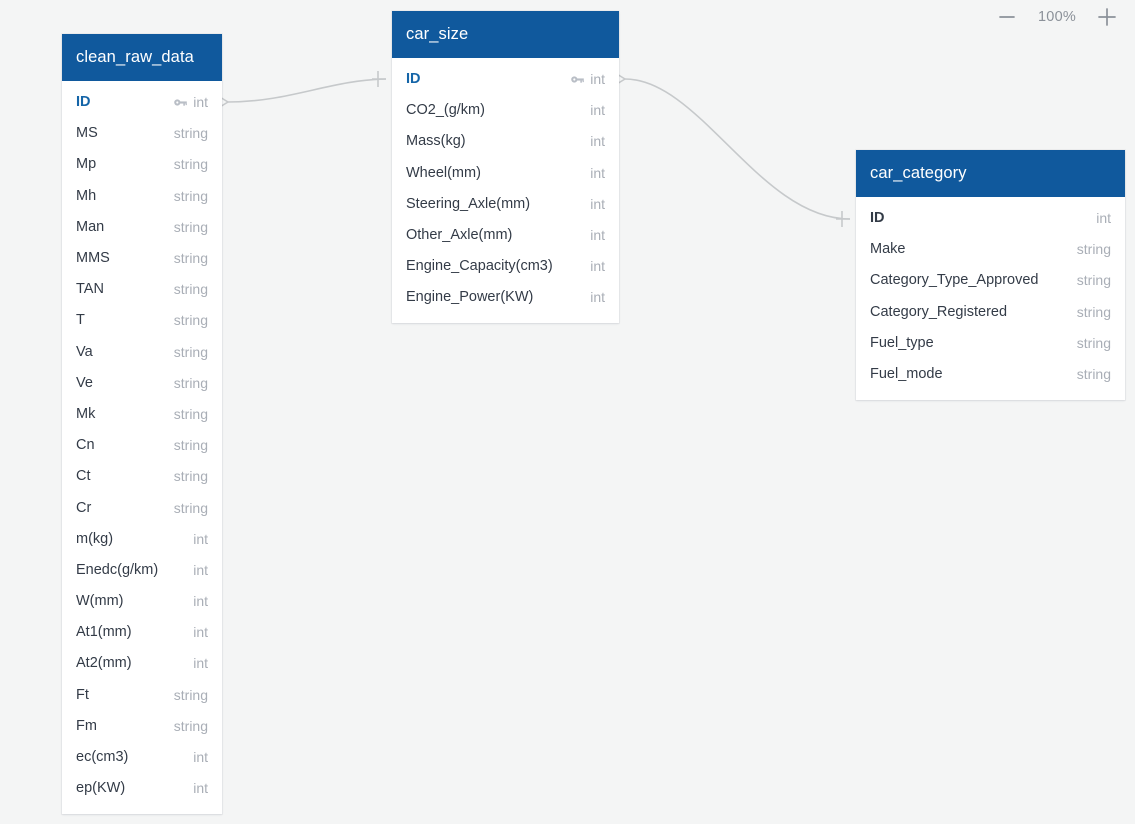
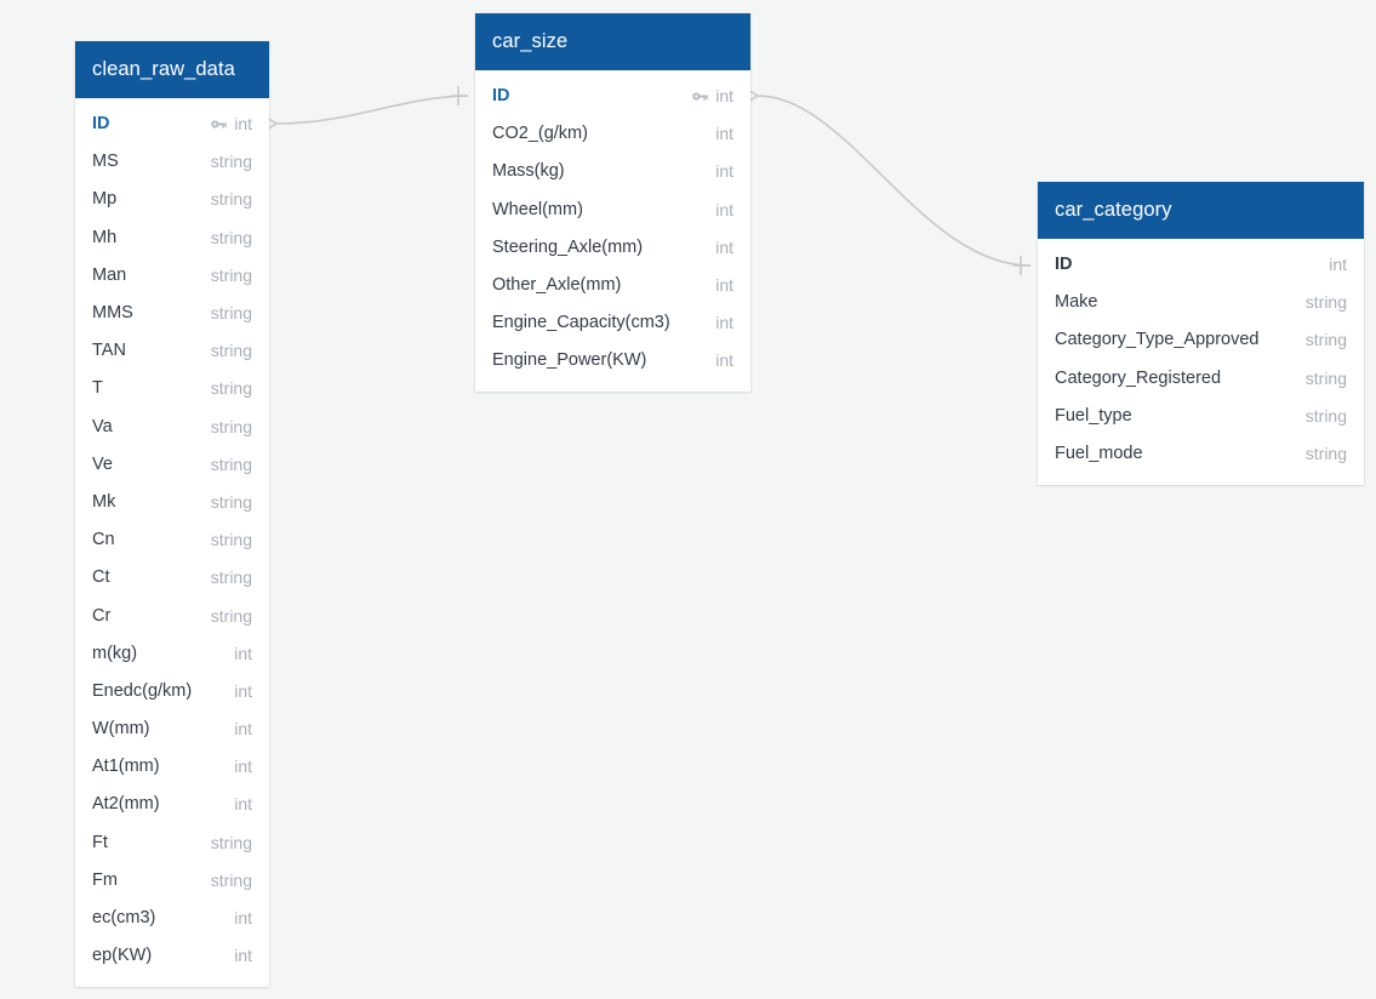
  clean_raw_data
  ID
  int
  MS
  string
  Mp
  string
  Mh
  string
  Man
  string
  MMS
  string
  TAN
  string
  T
  string
  Va
  string
  Ve
  string
  Mk
  string
  Cn
  string
  Ct
  string
  Cr
  string
  m(kg)
  int
  Enedc(g/km)
  int
  W(mm)
  int
  At1(mm)
  int
  At2(mm)
  int
  Ft
  string
  Fm
  string
  ec(cm3)
  int
  ep(KW)
  int
  car_size
  ID
  int
  CO2_(g/km)
  int
  Mass(kg)
  int
  Wheel(mm)
  int
  Steering_Axle(mm)
  int
  Other_Axle(mm)
  int
  Engine_Capacity(cm3)
  int
  Engine_Power(KW)
  int
  car_category
  ID
  int
  Make
  string
  Category_Type_Approved
  string
  Category_Registered
  string
  Fuel_type
  string
  Fuel_mode
  string
- 100%
